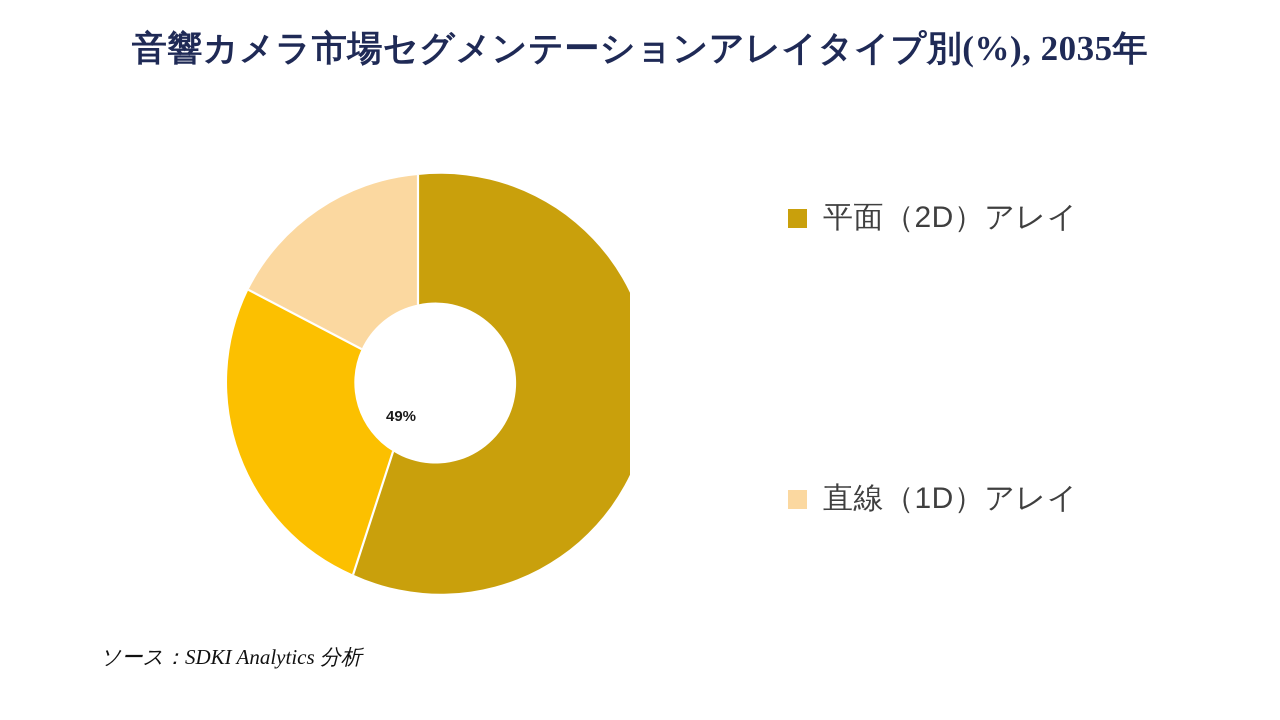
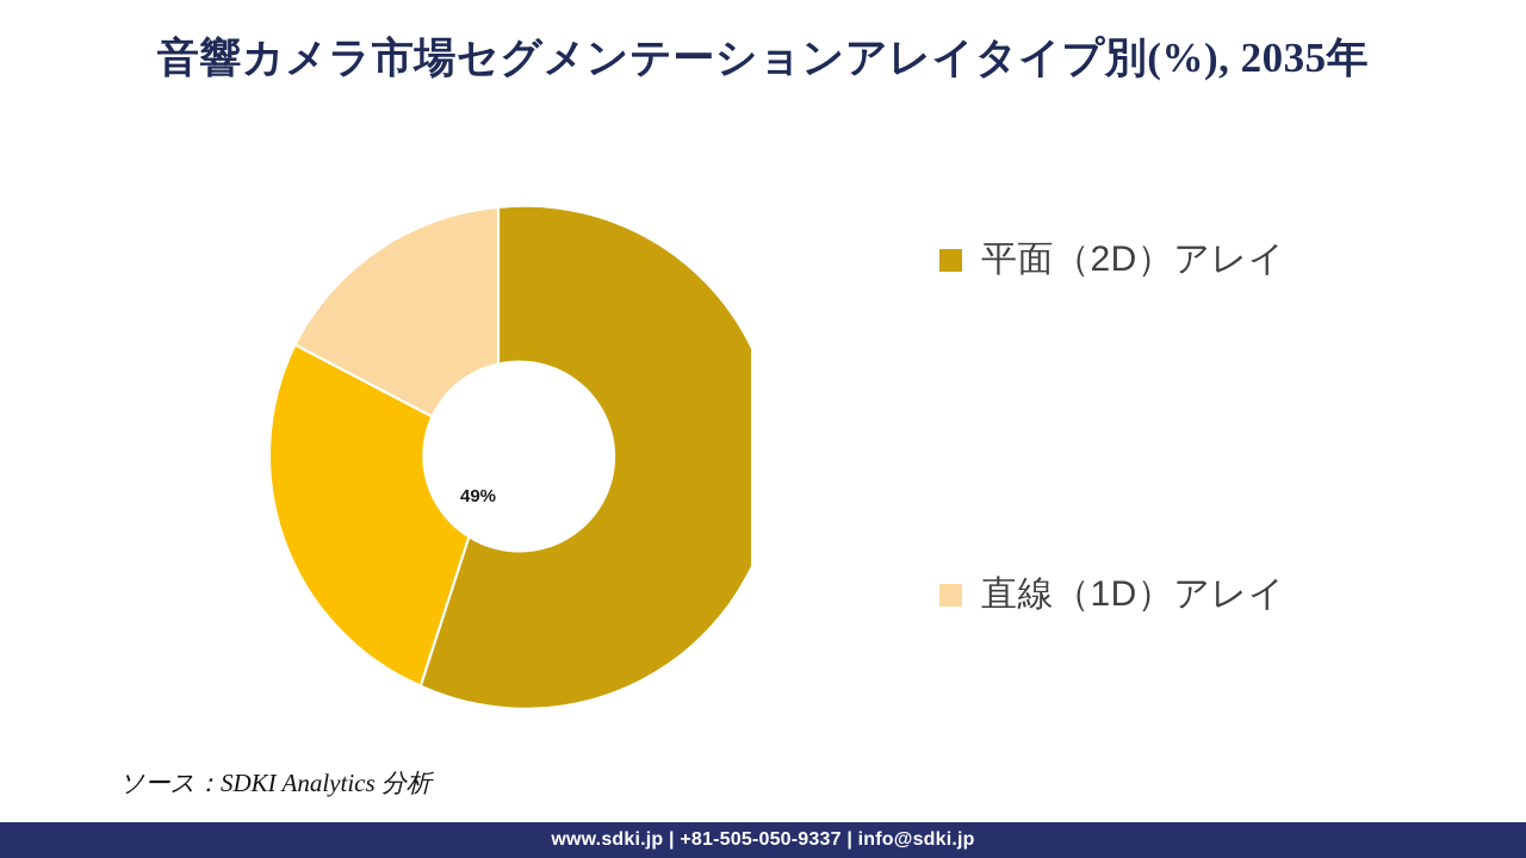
  音響カメラ市場セグメンテーションアレイタイプ別(%), 2035年
  49%
  平面（2D）アレイ
  直線（1D）アレイ
  ソース：SDKI Analytics 分析
+ www.sdki.jp | +81-505-050-9337 | info@sdki.jp
